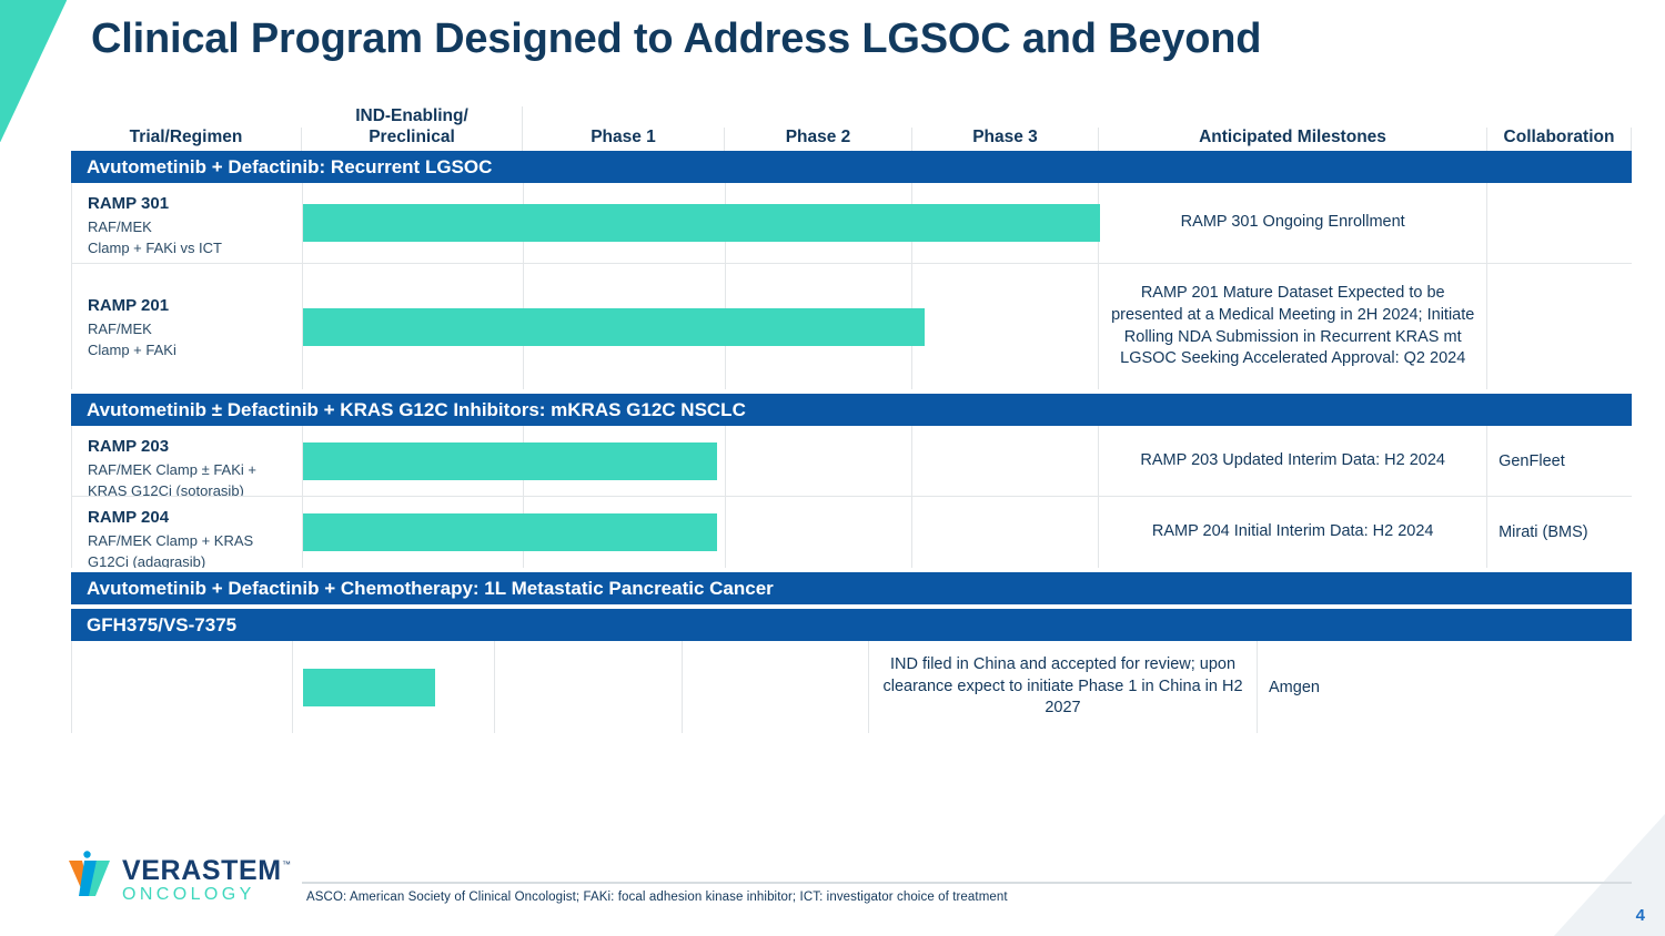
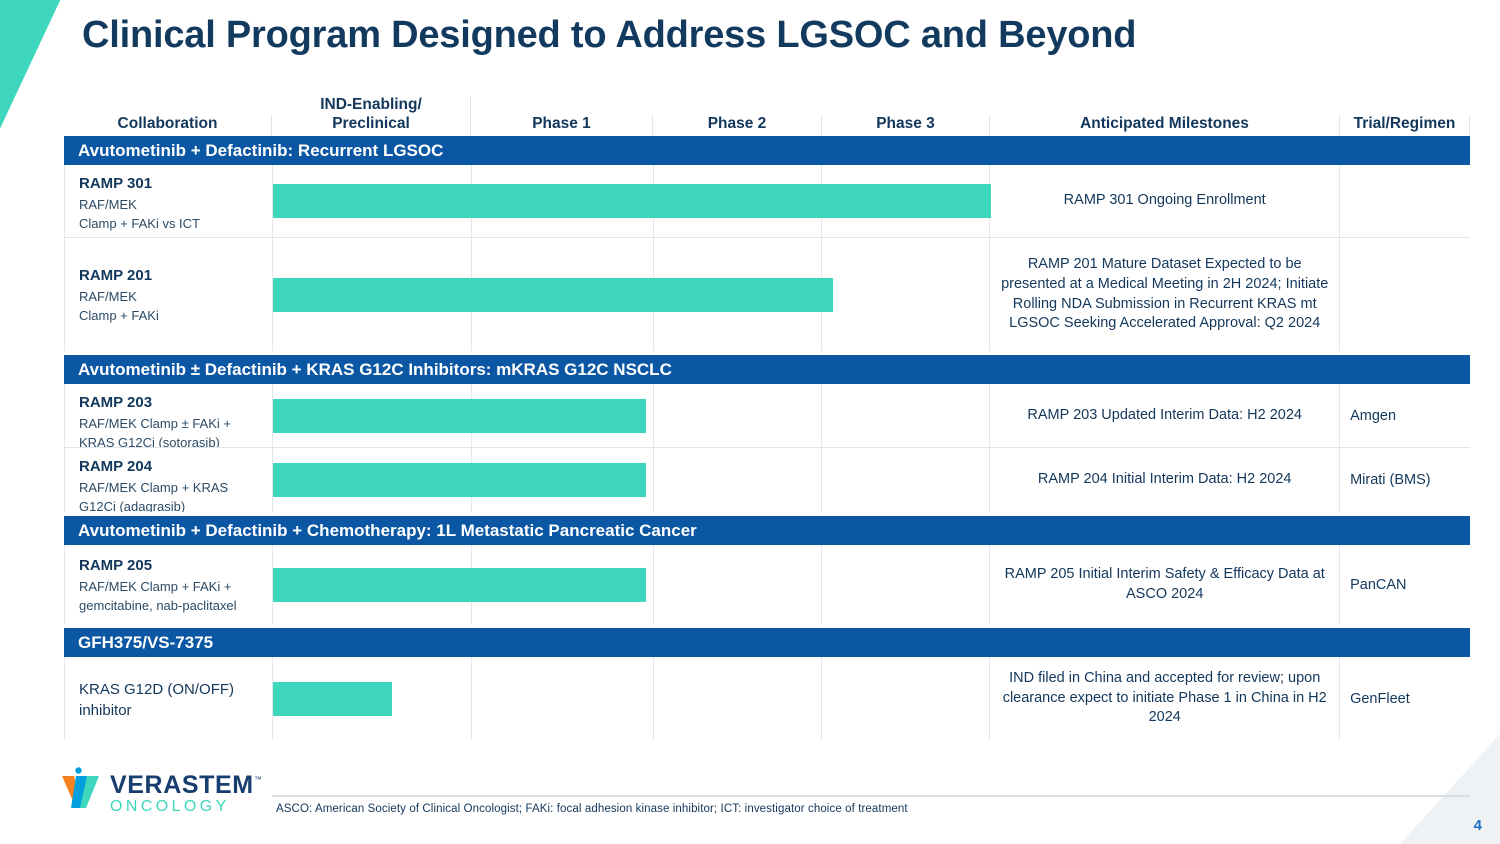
  Clinical Program Designed to Address LGSOC and Beyond
- Trial/Regimen
+ Collaboration
  IND-Enabling/
  Preclinical
  Phase 1
  Phase 2
  Phase 3
  Anticipated Milestones
- Collaboration
+ Trial/Regimen
  Avutometinib + Defactinib: Recurrent LGSOC
  RAMP 301
  RAF/MEK
  Clamp + FAKi vs ICT
  RAMP 301 Ongoing Enrollment
  RAMP 201
  RAF/MEK
  Clamp + FAKi
  RAMP 201 Mature Dataset Expected to be presented at a Medical Meeting in 2H 2024; Initiate Rolling NDA Submission in Recurrent KRAS mt LGSOC Seeking Accelerated Approval: Q2 2024
  Avutometinib ± Defactinib + KRAS G12C Inhibitors: mKRAS G12C NSCLC
  RAMP 203
  RAF/MEK Clamp ± FAKi +
  KRAS G12Ci (sotorasib)
  RAMP 203 Updated Interim Data: H2 2024
- GenFleet
+ Amgen
  RAMP 204
  RAF/MEK Clamp + KRAS
  G12Ci (adagrasib)
  RAMP 204 Initial Interim Data: H2 2024
  Mirati (BMS)
  Avutometinib + Defactinib + Chemotherapy: 1L Metastatic Pancreatic Cancer
+ RAMP 205
+ RAF/MEK Clamp + FAKi +
+ gemcitabine, nab-paclitaxel
+ RAMP 205 Initial Interim Safety & Efficacy Data at ASCO 2024
+ PanCAN
  GFH375/VS-7375
+ KRAS G12D (ON/OFF)
+ inhibitor
- IND filed in China and accepted for review; upon clearance expect to initiate Phase 1 in China in H2 2027
+ IND filed in China and accepted for review; upon clearance expect to initiate Phase 1 in China in H2 2024
- Amgen
+ GenFleet
  ASCO: American Society of Clinical Oncologist; FAKi: focal adhesion kinase inhibitor; ICT: investigator choice of treatment
  4
  VERASTEM
  ONCOLOGY
  ™
